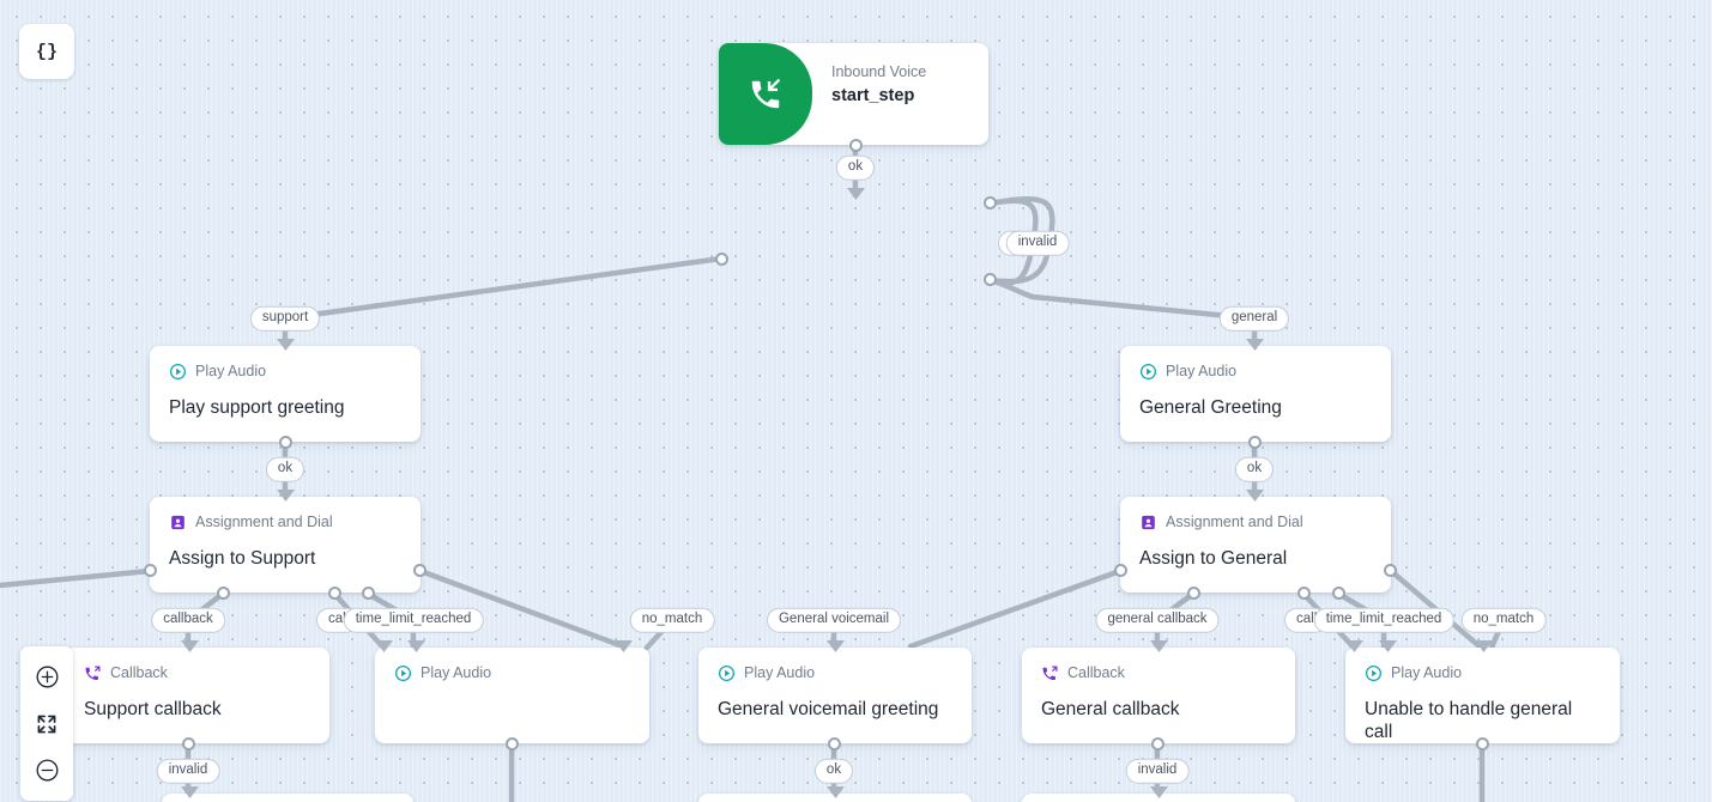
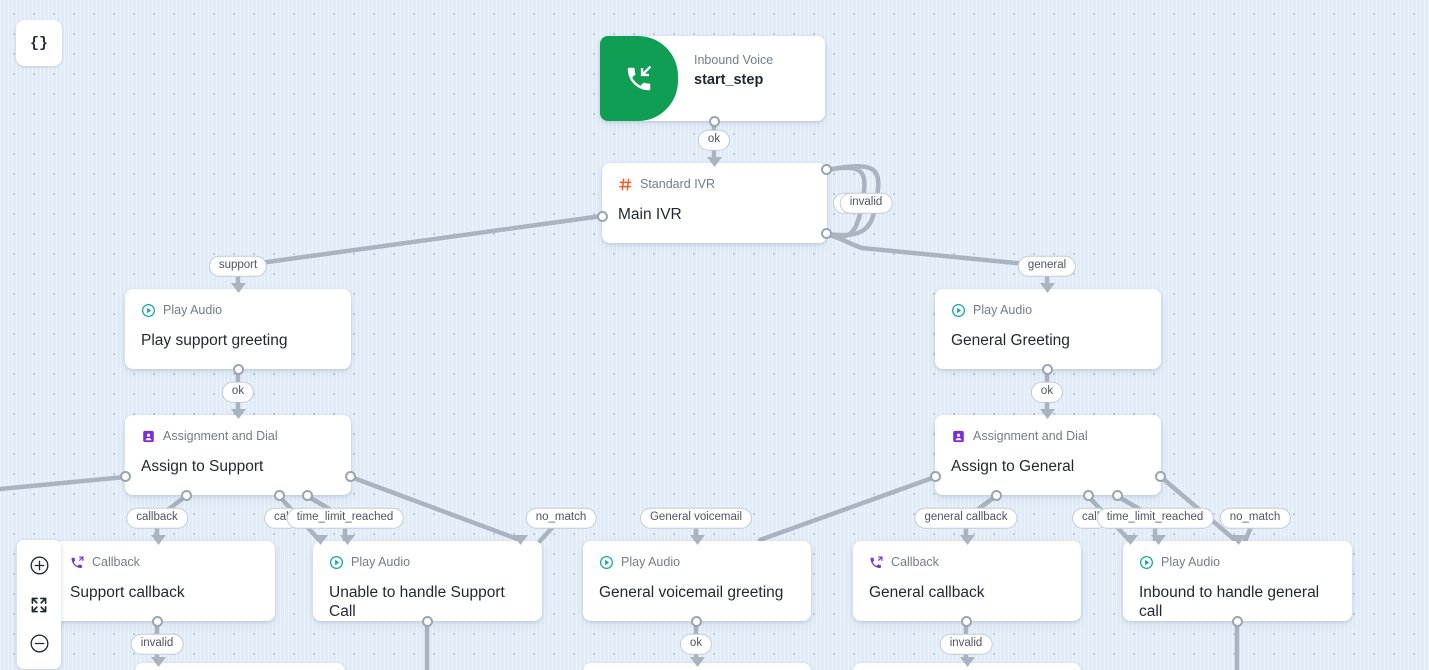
  {}
  Inbound Voice
  start_step
+ Standard IVR
+ Main IVR
  Play Audio
  Play support greeting
  Play Audio
  General Greeting
  Assignment and Dial
  Assign to Support
  Assignment and Dial
  Assign to General
  Callback
  Support callback
  Play Audio
+ Unable to handle Support Call
  Play Audio
  General voicemail greeting
  Callback
  General callback
  Play Audio
- Unable to handle general call
+ Inbound to handle general call
  ok
  invalid
  support
  general
  ok
  ok
  callback
  time_limit_reached
  no_match
  General voicemail
  general callback
  time_limit_reached
  no_match
  invalid
  ok
  invalid
